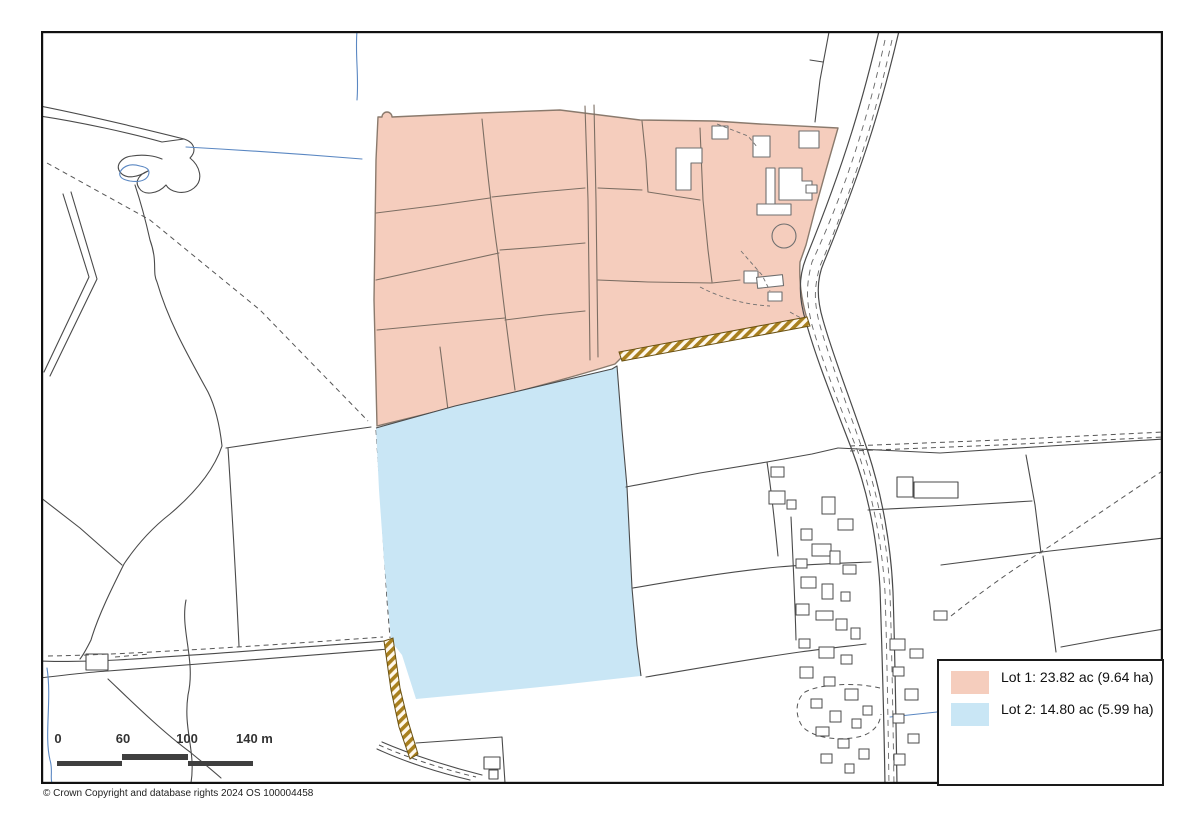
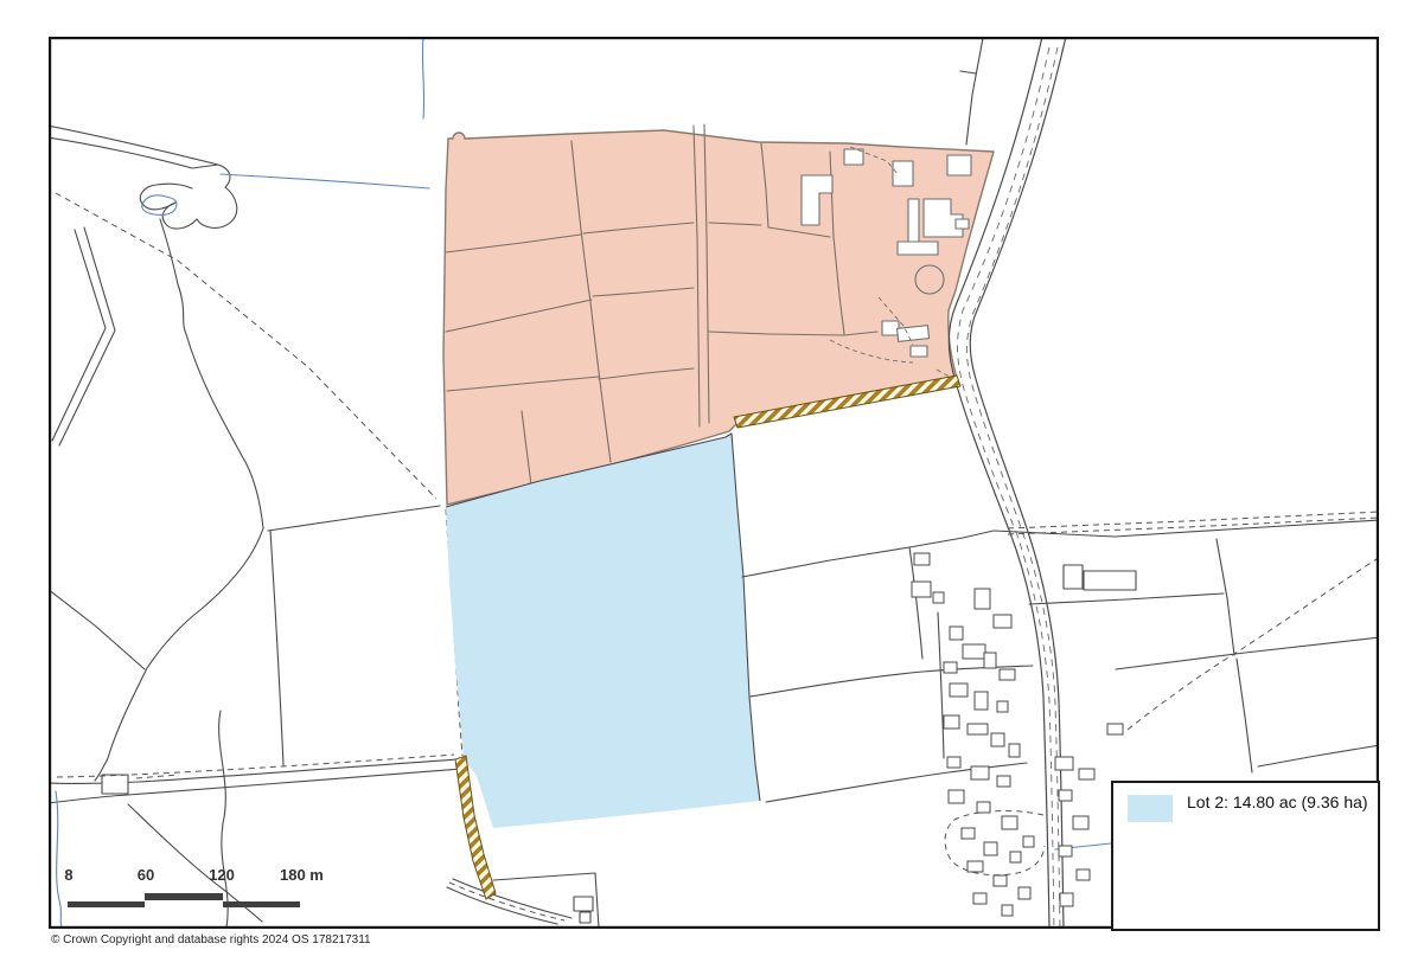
- Lot 1: 23.82 ac (9.64 ha)
- Lot 2: 14.80 ac (5.99 ha)
+ Lot 2: 14.80 ac (9.36 ha)
- 0
+ 8
  60
- 100
+ 120
- 140 m
+ 180 m
- © Crown Copyright and database rights 2024 OS 100004458
+ © Crown Copyright and database rights 2024 OS 178217311
